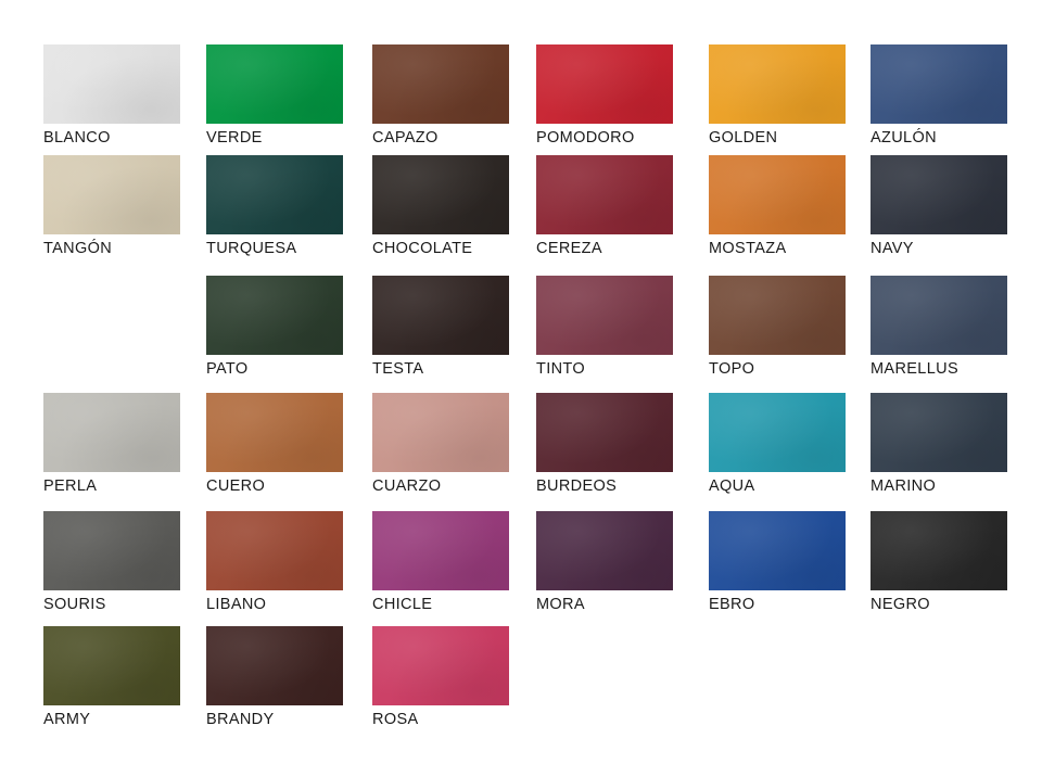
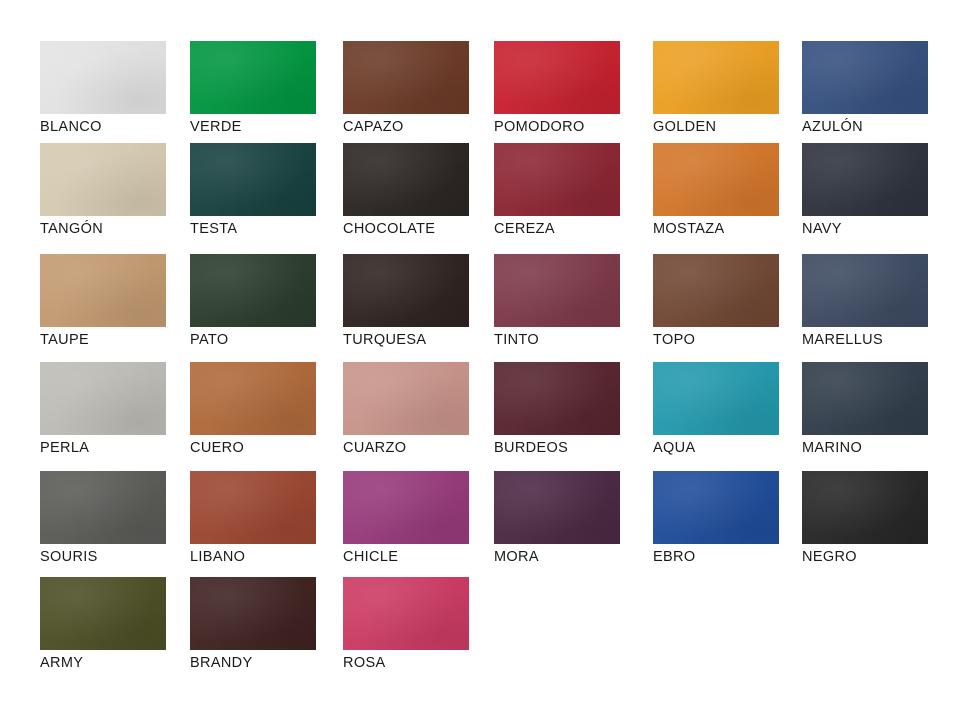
  BLANCO
  VERDE
  CAPAZO
  POMODORO
  GOLDEN
  AZULÓN
  TANGÓN
- TURQUESA
+ TESTA
  CHOCOLATE
  CEREZA
  MOSTAZA
  NAVY
+ TAUPE
  PATO
- TESTA
+ TURQUESA
  TINTO
  TOPO
  MARELLUS
  PERLA
  CUERO
  CUARZO
  BURDEOS
  AQUA
  MARINO
  SOURIS
  LIBANO
  CHICLE
  MORA
  EBRO
  NEGRO
  ARMY
  BRANDY
  ROSA
